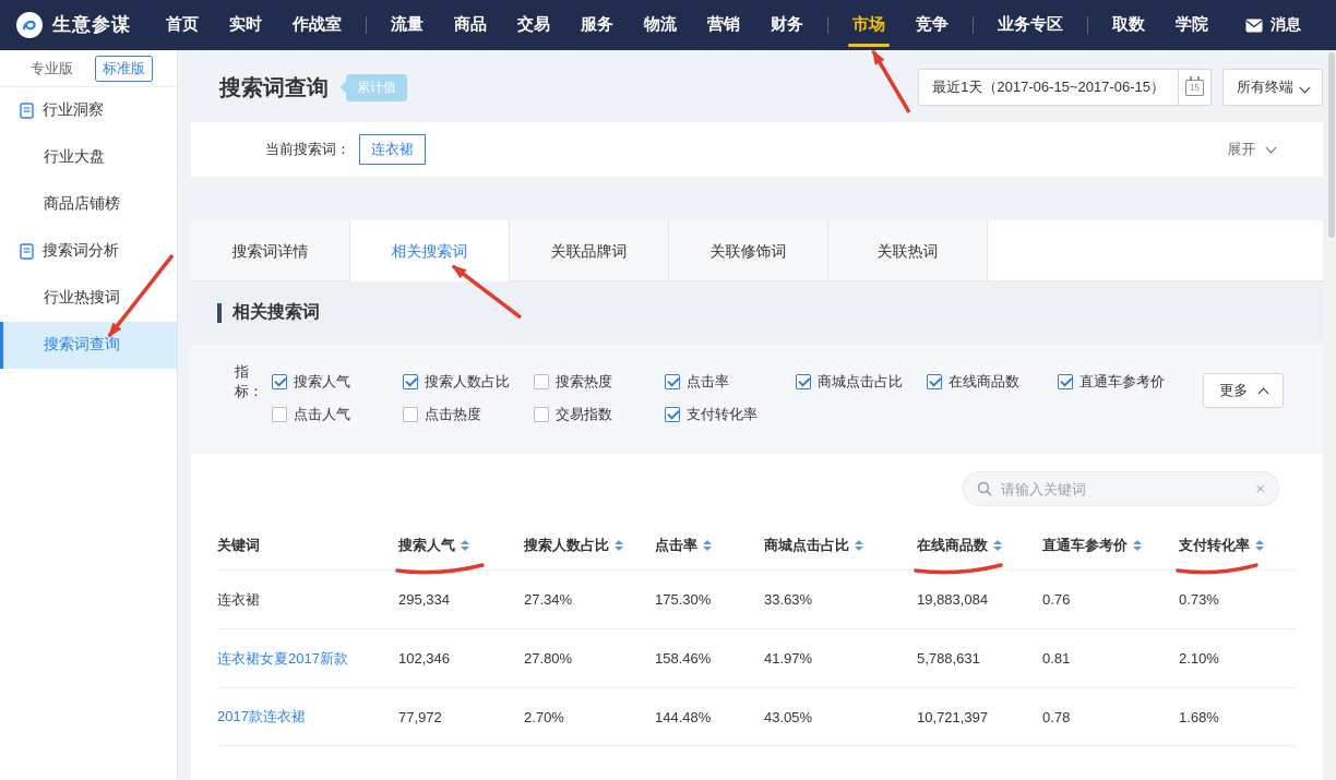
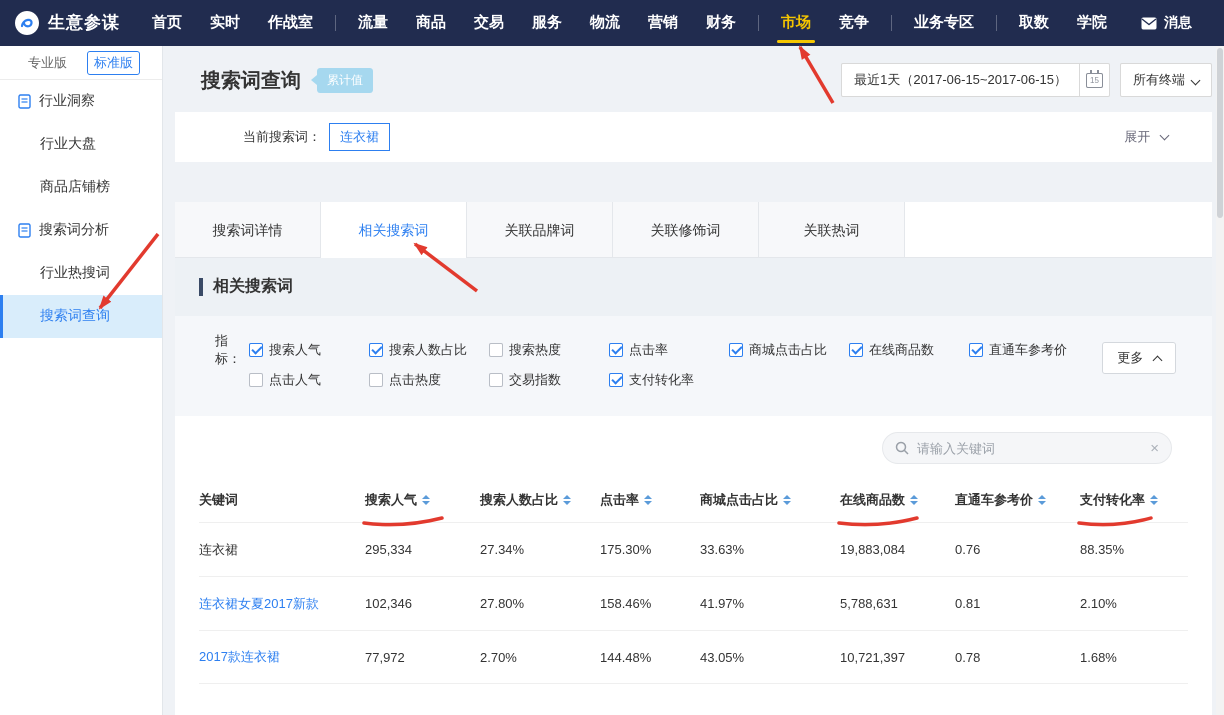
  生意参谋
  首页
  实时
  作战室
  流量
  商品
  交易
  服务
  物流
  营销
  财务
  市场
  竞争
  业务专区
  取数
  学院
  消息
  专业版
  标准版
  行业洞察
  行业大盘
  商品店铺榜
  搜索词分析
  行业热搜词
  搜索词查询
  搜索词查询
  累计值
  最近1天（2017-06-15~2017-06-15）
  15
  所有终端
  当前搜索词：
  连衣裙
  展开
  搜索词详情
  相关搜索词
  关联品牌词
  关联修饰词
  关联热词
  相关搜索词
  指标：
  搜索人气
  搜索人数占比
  搜索热度
  点击率
  商城点击占比
  在线商品数
  直通车参考价
  点击人气
  点击热度
  交易指数
  支付转化率
  更多
  请输入关键词
  ×
  关键词
  搜索人气
  搜索人数占比
  点击率
  商城点击占比
  在线商品数
  直通车参考价
  支付转化率
  连衣裙
  295,334
  27.34%
  175.30%
  33.63%
  19,883,084
  0.76
- 0.73%
+ 88.35%
  连衣裙女夏2017新款
  102,346
  27.80%
  158.46%
  41.97%
  5,788,631
  0.81
  2.10%
  2017款连衣裙
  77,972
  2.70%
  144.48%
  43.05%
  10,721,397
  0.78
  1.68%
